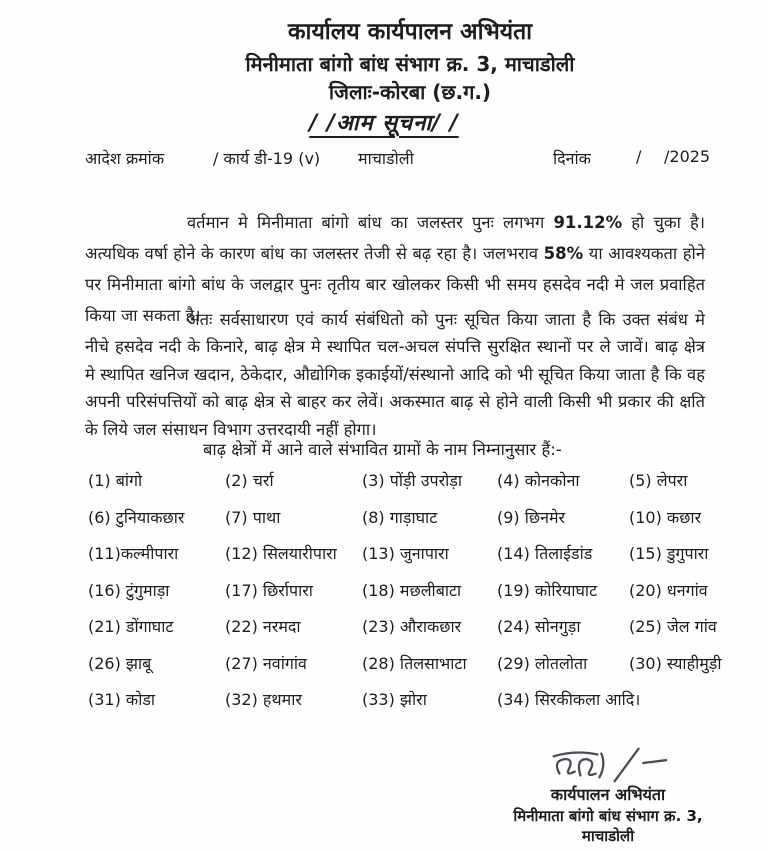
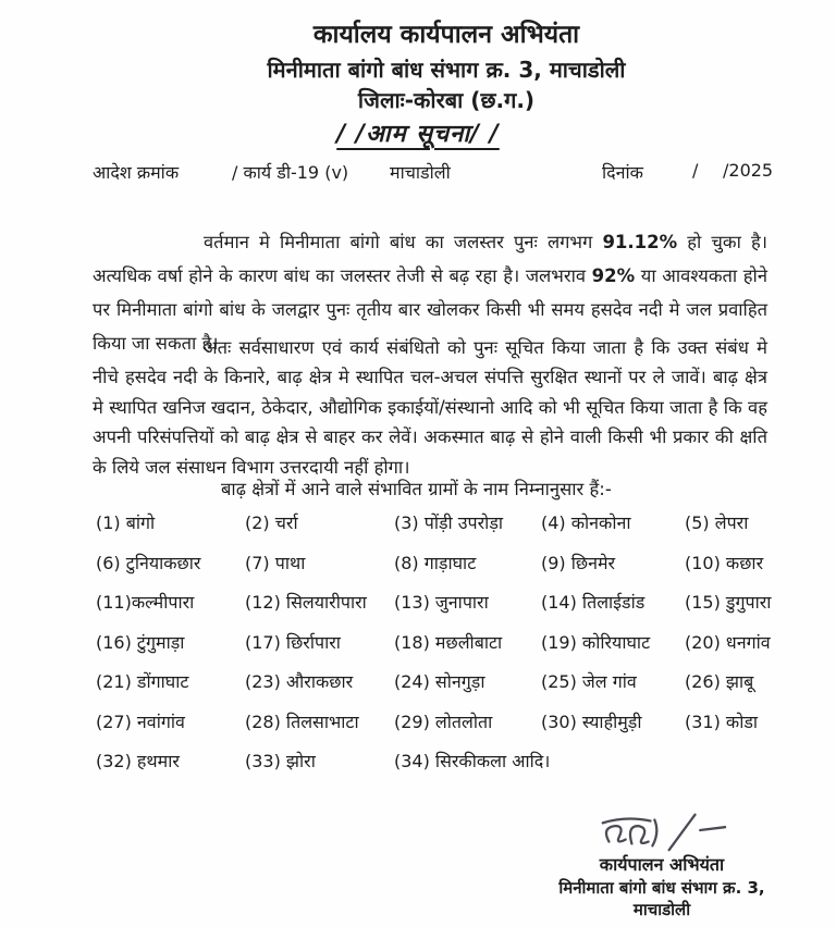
  कार्यालय कार्यपालन अभियंता
  मिनीमाता बांगो बांध संभाग क्र. 3, माचाडोली
  जिलाः-कोरबा (छ.ग.)
  / /आम सूचना/ /
  आदेश क्रमांक
  / कार्य डी-19 (v)
  माचाडोली
  दिनांक
  /
  /2025
- वर्तमान मे मिनीमाता बांगो बांध का जलस्तर पुनः लगभग 91.12% हो चुका है। अत्यधिक वर्षा होने के कारण बांध का जलस्तर तेजी से बढ़ रहा है। जलभराव 58% या आवश्यकता होने पर मिनीमाता बांगो बांध के जलद्वार पुनः तृतीय बार खोलकर किसी भी समय हसदेव नदी मे जल प्रवाहित किया जा सकता है।
+ वर्तमान मे मिनीमाता बांगो बांध का जलस्तर पुनः लगभग 91.12% हो चुका है। अत्यधिक वर्षा होने के कारण बांध का जलस्तर तेजी से बढ़ रहा है। जलभराव 92% या आवश्यकता होने पर मिनीमाता बांगो बांध के जलद्वार पुनः तृतीय बार खोलकर किसी भी समय हसदेव नदी मे जल प्रवाहित किया जा सकता है।
  अतः सर्वसाधारण एवं कार्य संबंधितो को पुनः सूचित किया जाता है कि उक्त संबंध मे नीचे हसदेव नदी के किनारे, बाढ़ क्षेत्र मे स्थापित चल-अचल संपत्ति सुरक्षित स्थानों पर ले जावें। बाढ़ क्षेत्र मे स्थापित खनिज खदान, ठेकेदार, औद्योगिक इकाईयों/संस्थानो आदि को भी सूचित किया जाता है कि वह अपनी परिसंपत्तियों को बाढ़ क्षेत्र से बाहर कर लेवें। अकस्मात बाढ़ से होने वाली किसी भी प्रकार की क्षति के लिये जल संसाधन विभाग उत्तरदायी नहीं होगा।
  बाढ़ क्षेत्रों में आने वाले संभावित ग्रामों के नाम निम्नानुसार हैं:-
  (1) बांगो
  (2) चर्रा
  (3) पोंड़ी उपरोड़ा
  (4) कोनकोना
  (5) लेपरा
  (6) टुनियाकछार
  (7) पाथा
  (8) गाड़ाघाट
  (9) छिनमेर
  (10) कछार
  (11)कल्मीपारा
  (12) सिलयारीपारा
  (13) जुनापारा
  (14) तिलाईडांड
  (15) डुगुपारा
  (16) टुंगुमाड़ा
  (17) छिर्रापारा
  (18) मछलीबाटा
  (19) कोरियाघाट
  (20) धनगांव
  (21) डोंगाघाट
- (22) नरमदा
  (23) औराकछार
  (24) सोनगुड़ा
  (25) जेल गांव
  (26) झाबू
  (27) नवांगांव
  (28) तिलसाभाटा
  (29) लोतलोता
  (30) स्याहीमुड़ी
  (31) कोडा
  (32) हथमार
  (33) झोरा
  (34) सिरकीकला आदि।
  कार्यपालन अभियंता
  मिनीमाता बांगो बांध संभाग क्र. 3,
  माचाडोली
